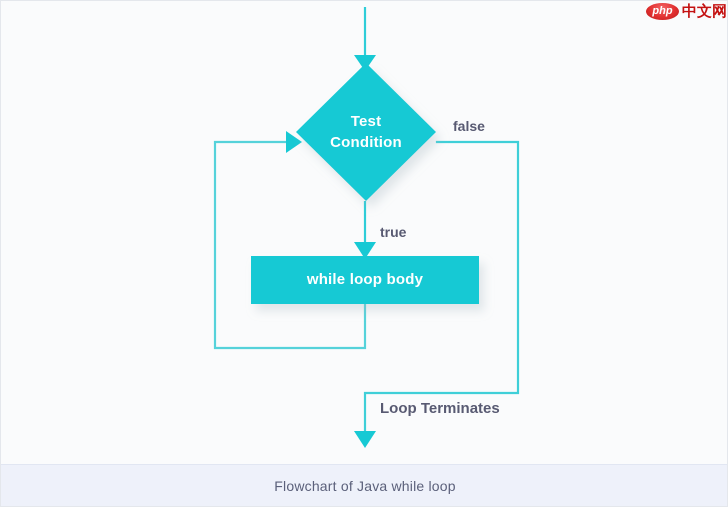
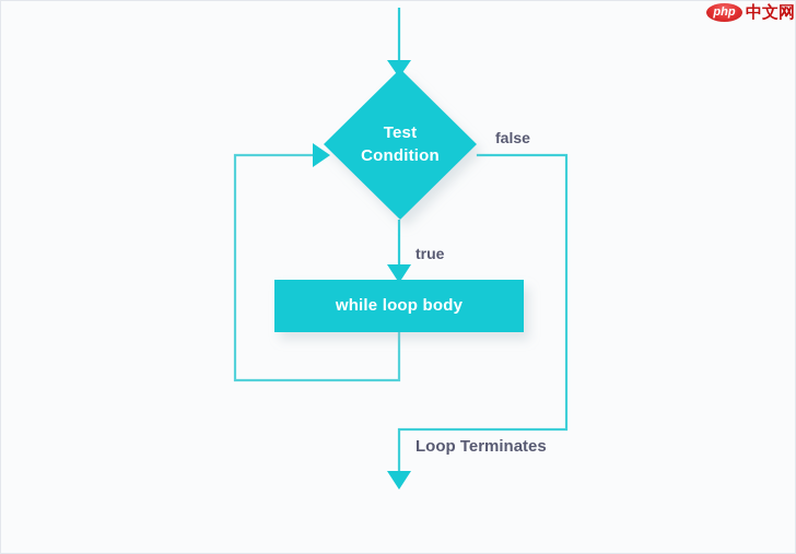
  Test
  Condition
  while loop body
  false
  true
  Loop Terminates
  php
  中文网
- Flowchart of Java while loop
